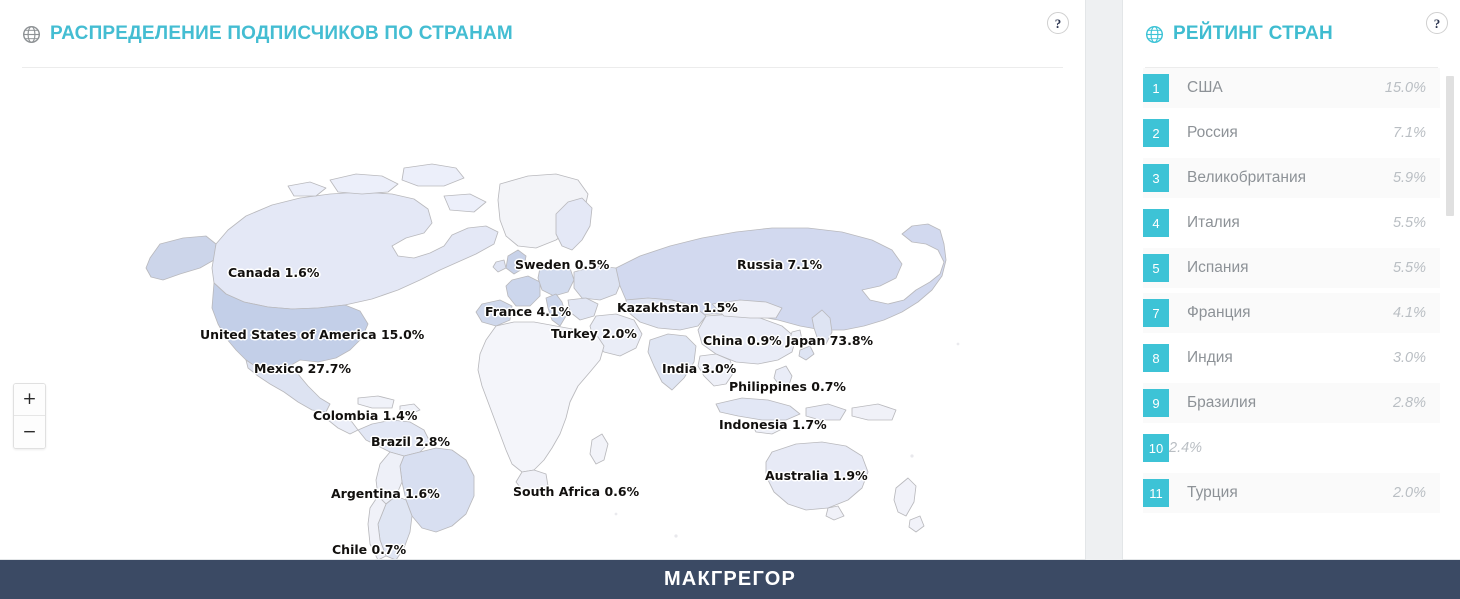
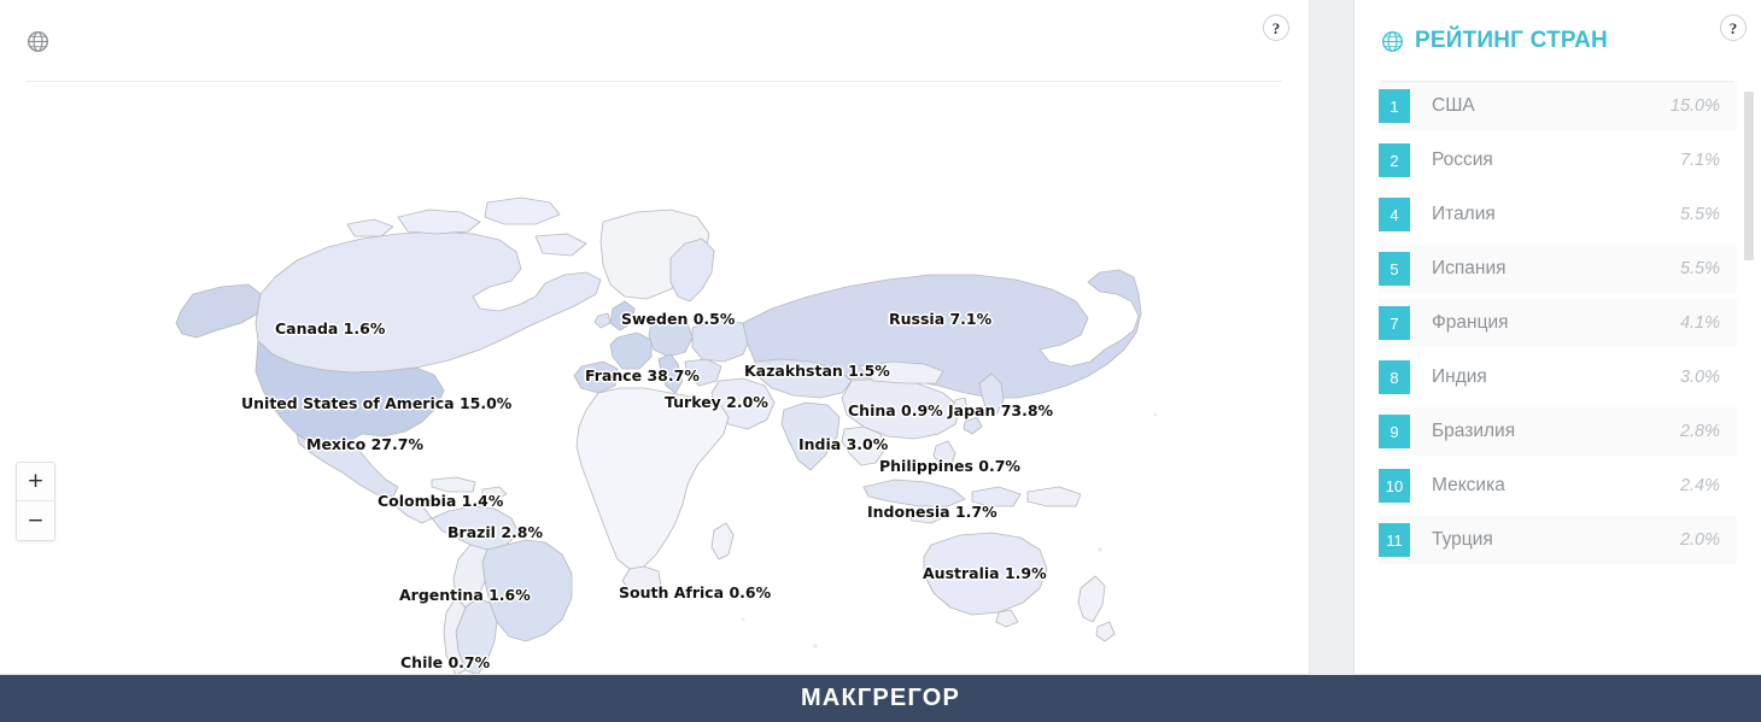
- РАСПРЕДЕЛЕНИЕ ПОДПИСЧИКОВ ПО СТРАНАМ
  ?
  Canada 1.6%
  United States of America 15.0%
  Mexico 27.7%
  Colombia 1.4%
  Brazil 2.8%
  Argentina 1.6%
  Chile 0.7%
  Sweden 0.5%
- France 4.1%
+ France 38.7%
  Turkey 2.0%
  Russia 7.1%
  Kazakhstan 1.5%
  China 0.9%
  Japan 73.8%
  India 3.0%
  Philippines 0.7%
  Indonesia 1.7%
  South Africa 0.6%
  Australia 1.9%
  +
  −
  РЕЙТИНГ СТРАН
  ?
  1
  США
  15.0%
  2
  Россия
  7.1%
- 3
- Великобритания
- 5.9%
  4
  Италия
  5.5%
  5
  Испания
  5.5%
  7
  Франция
  4.1%
  8
  Индия
  3.0%
  9
  Бразилия
  2.8%
  10
+ Мексика
  2.4%
  11
  Турция
  2.0%
  МАКГРЕГОР
